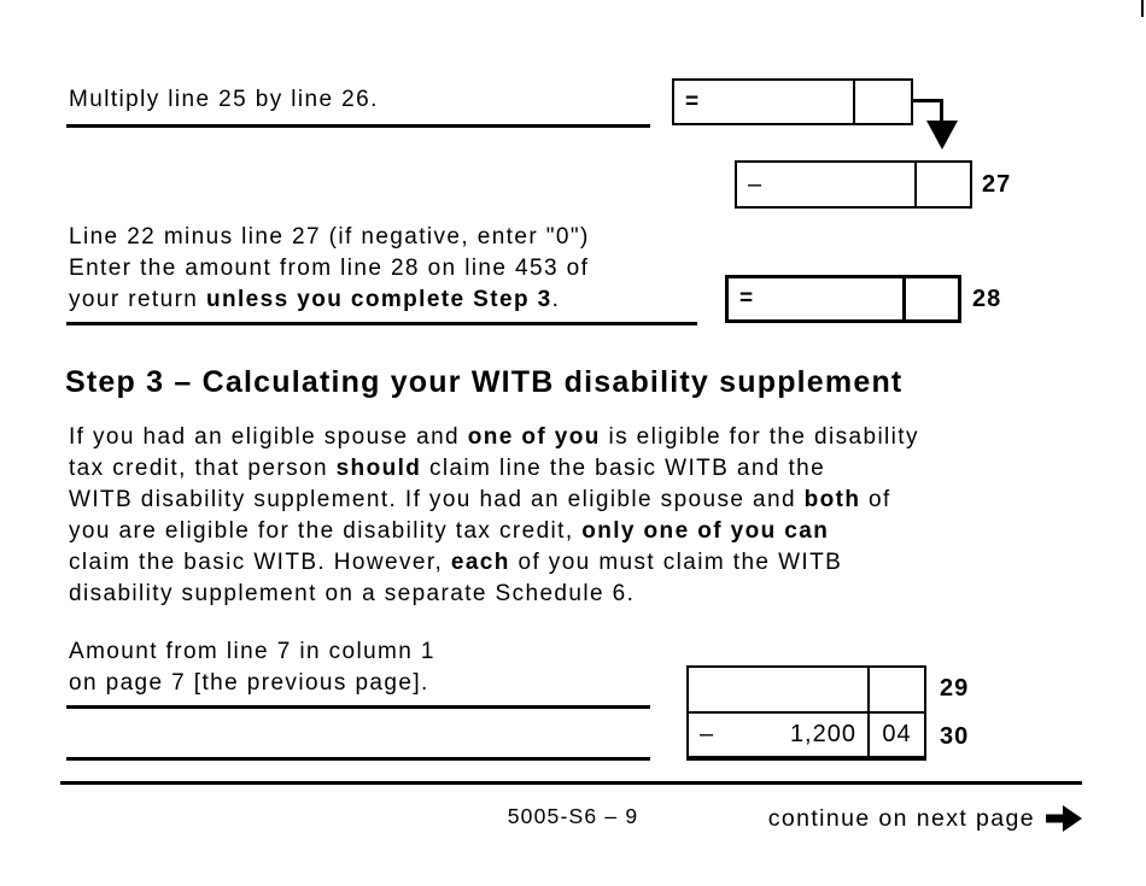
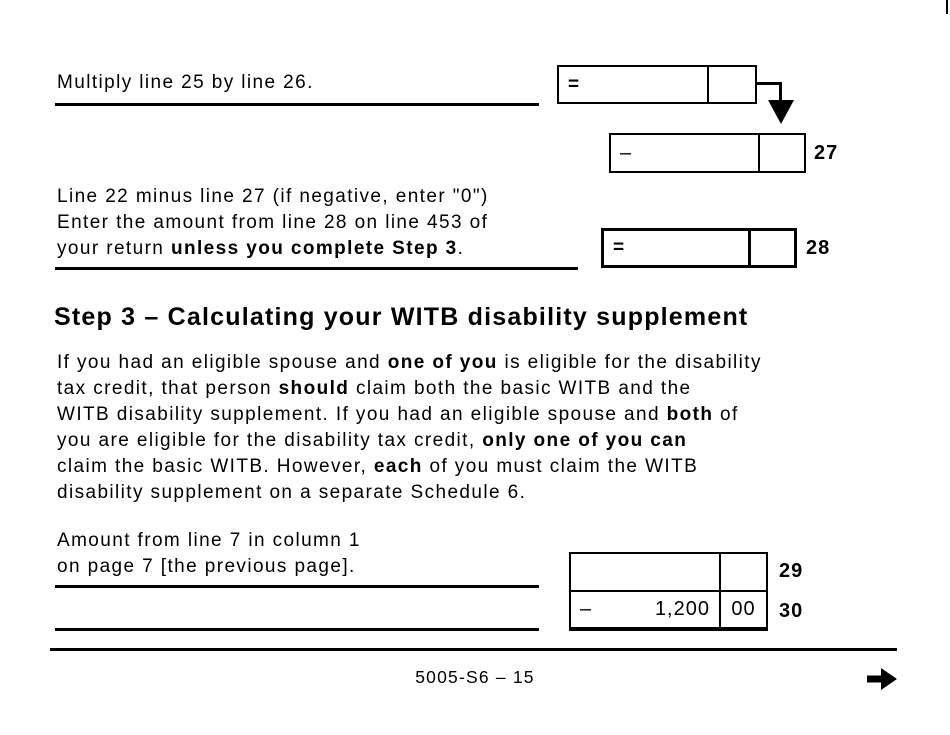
  Multiply line 25 by line 26.
  =
  –
  27
  Line 22 minus line 27 (if negative, enter "0")
  Enter the amount from line 28 on line 453 of
  your return unless you complete Step 3.
  =
  28
  Step 3 – Calculating your WITB disability supplement
  If you had an eligible spouse and one of you is eligible for the disability
- tax credit, that person should claim line the basic WITB and the
+ tax credit, that person should claim both the basic WITB and the
  WITB disability supplement. If you had an eligible spouse and both of
  you are eligible for the disability tax credit, only one of you can
  claim the basic WITB. However, each of you must claim the WITB
  disability supplement on a separate Schedule 6.
  Amount from line 7 in column 1
  on page 7 [the previous page].
  –
  1,200
- 04
+ 00
  29
  30
- 5005-S6 – 9
+ 5005-S6 – 15
- continue on next page
